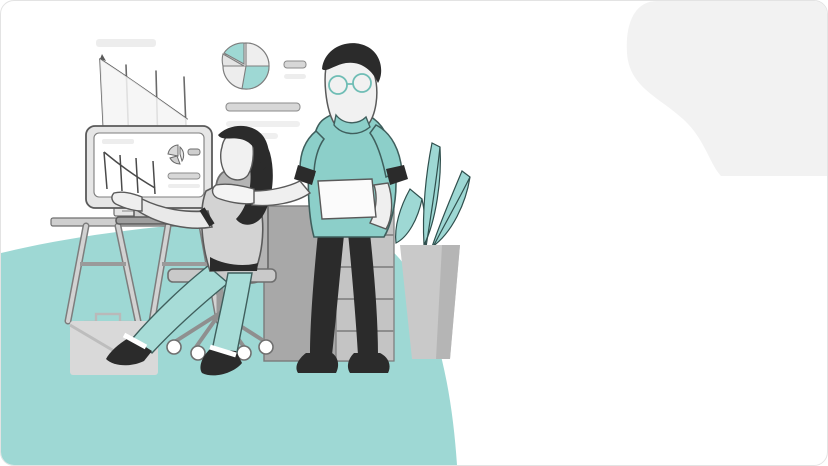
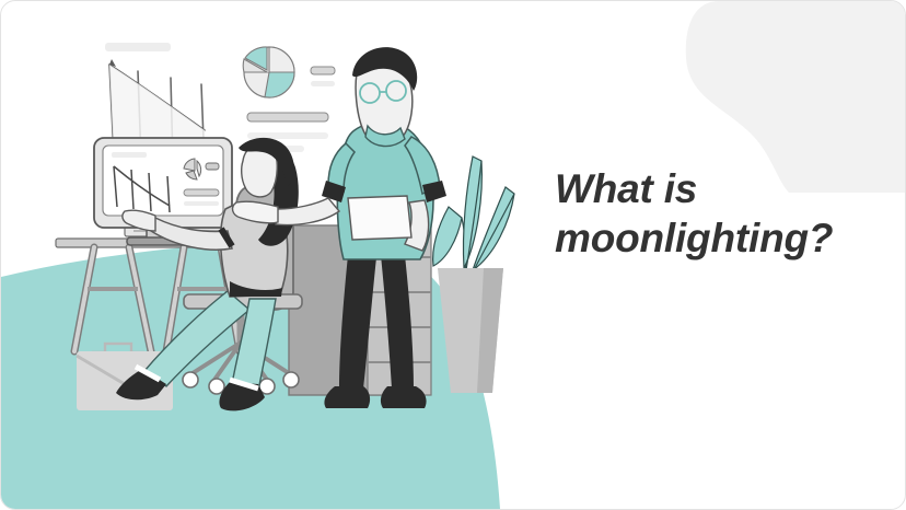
+ What is
+ moonlighting?
